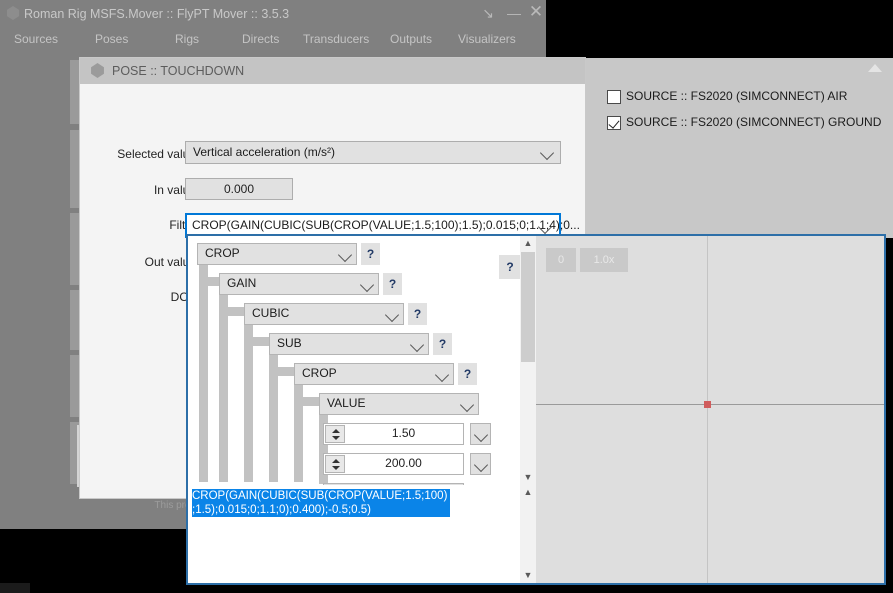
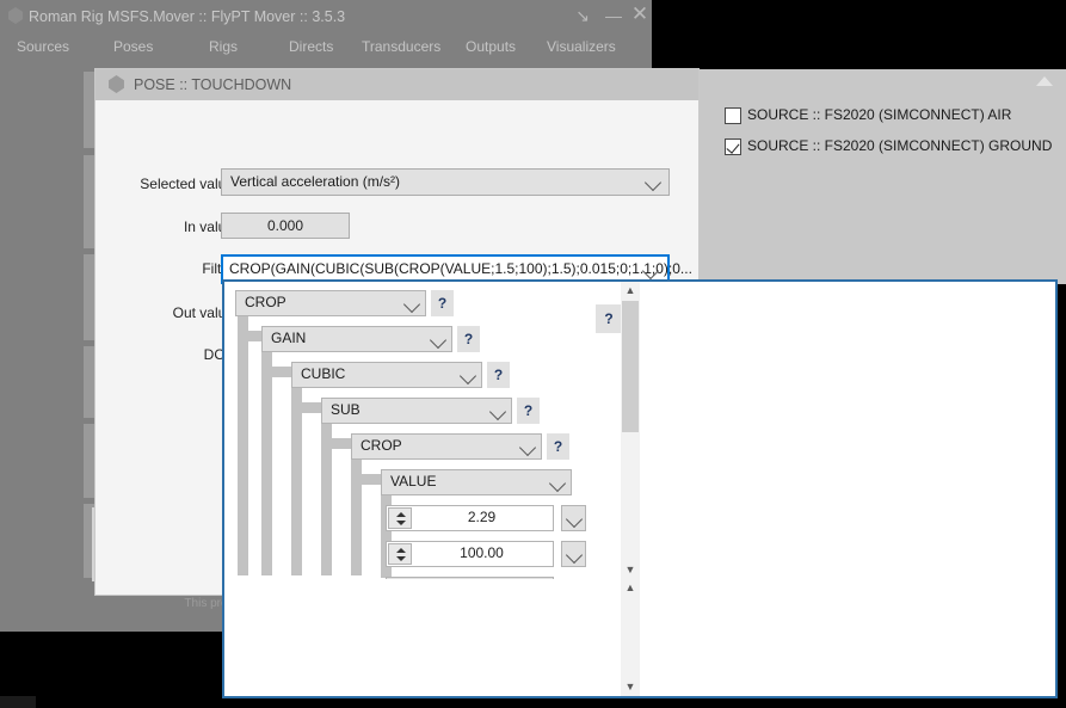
  Roman Rig MSFS.Mover :: FlyPT Mover :: 3.5.3
  ↘
  —
  ✕
  Sources
  Poses
  Rigs
  Directs
  Transducers
  Outputs
  Visualizers
  SOURCE :: FS2020 (SIMCONNECT) AIR
  SOURCE :: FS2020 (SIMCONNECT) GROUND
  POSE :: TOUCHDOWN
  Selected val
  Vertical acceleration (m/s²)
  In val
  0.000
- CROP(GAIN(CUBIC(SUB(CROP(VALUE;1.5;100);1.5);0.015;0;1.1;4);0...
+ CROP(GAIN(CUBIC(SUB(CROP(VALUE;1.5;100);1.5);0.015;0;1.1;0);0...
  Out val
  CROP
  ?
  GAIN
  ?
  CUBIC
  ?
  SUB
  ?
  CROP
  ?
  VALUE
- 1.50
+ 2.29
- 200.00
+ 100.00
  ?
  ▲
  ▼
- CROP(GAIN(CUBIC(SUB(CROP(VALUE;1.5;100);1.5);0.015;0;1.1;0);0.400);-0.5;0.5)
  ▲
  ▼
- 0
- 1.0x
